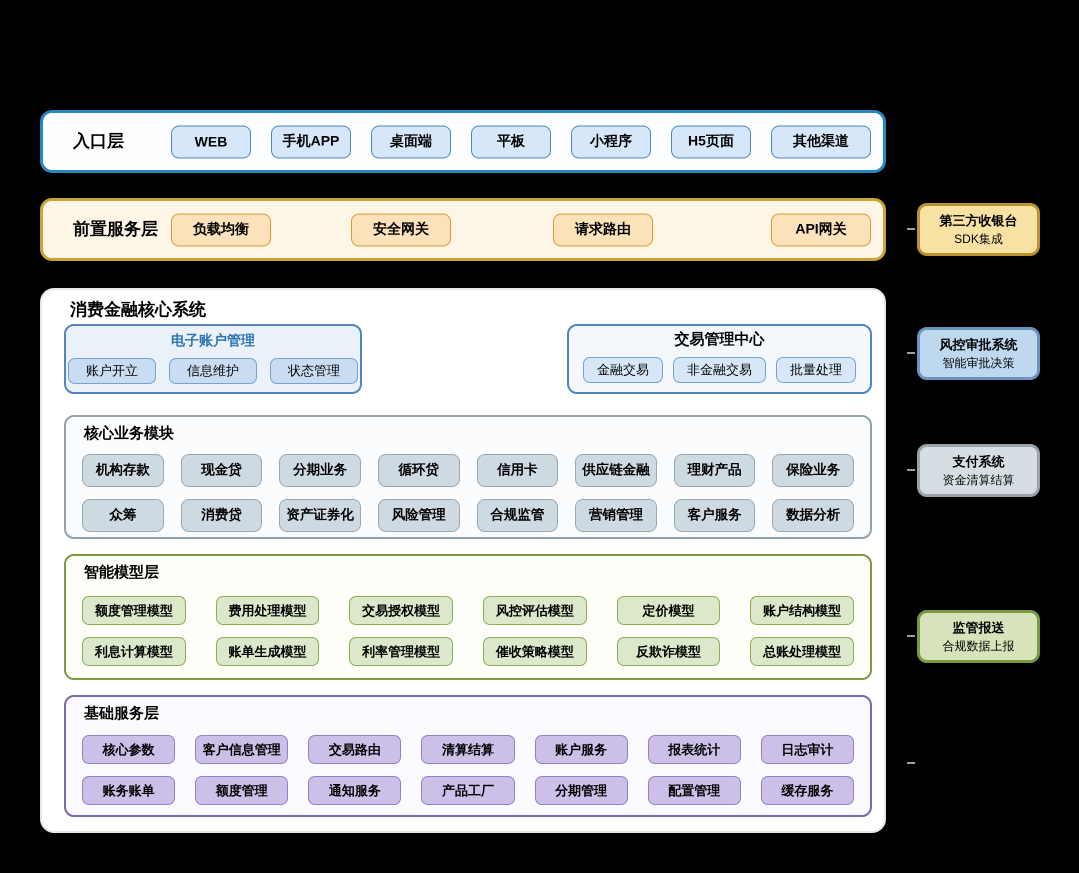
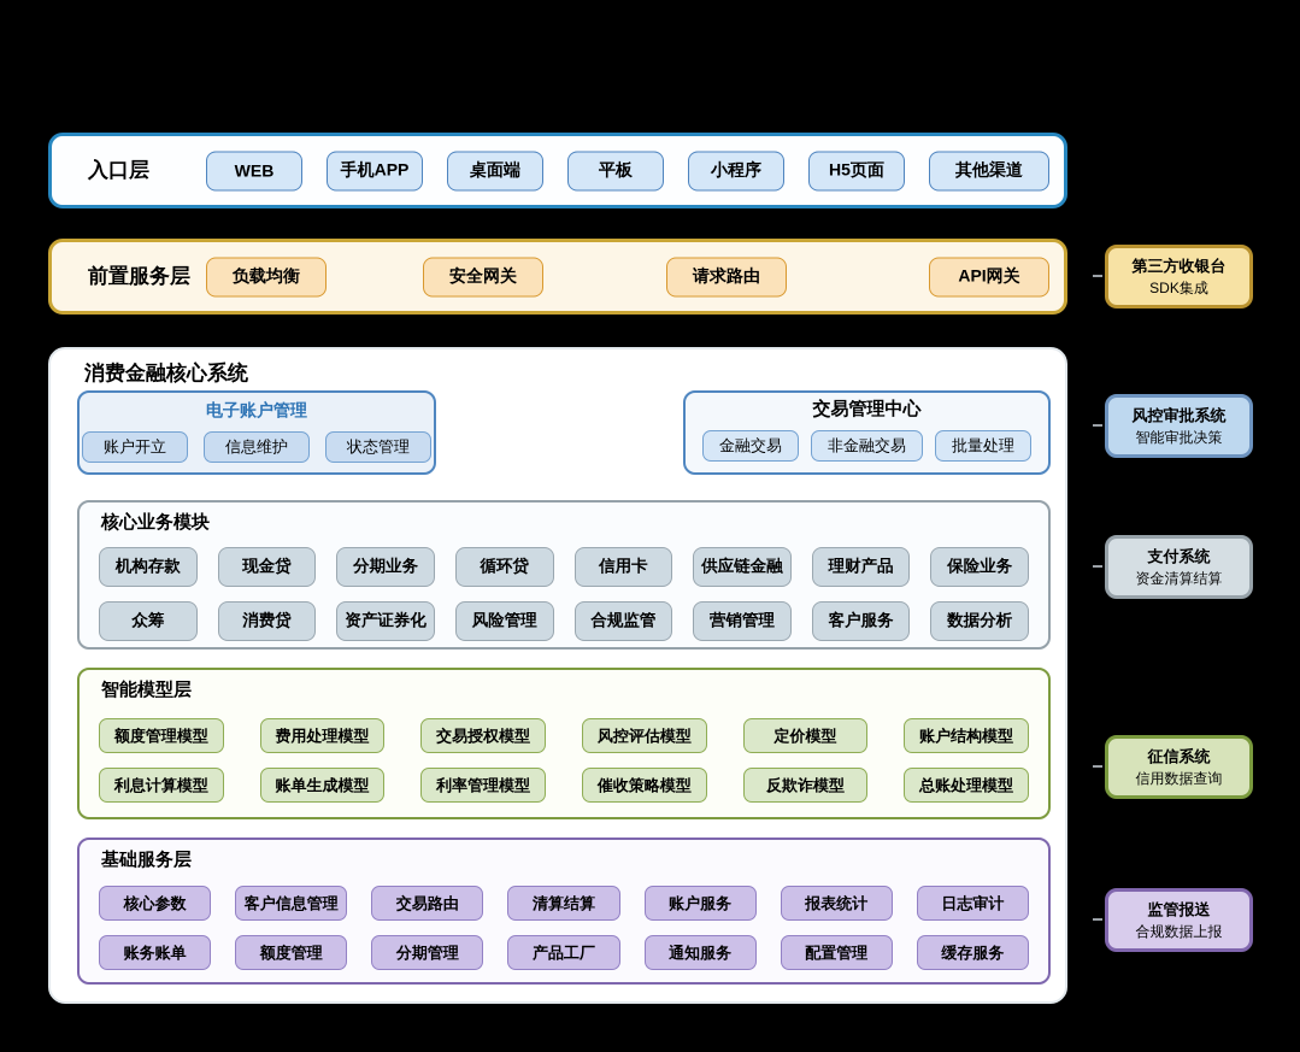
  入口层
  WEB
  手机APP
  桌面端
  平板
  小程序
  H5页面
  其他渠道
  前置服务层
  负载均衡
  安全网关
  请求路由
  API网关
  消费金融核心系统
  电子账户管理
  账户开立
  信息维护
  状态管理
  交易管理中心
  金融交易
  非金融交易
  批量处理
  核心业务模块
  机构存款
  现金贷
  分期业务
  循环贷
  信用卡
  供应链金融
  理财产品
  保险业务
  众筹
  消费贷
  资产证券化
  风险管理
  合规监管
  营销管理
  客户服务
  数据分析
  智能模型层
  额度管理模型
  费用处理模型
  交易授权模型
  风控评估模型
  定价模型
  账户结构模型
  利息计算模型
  账单生成模型
  利率管理模型
  催收策略模型
  反欺诈模型
  总账处理模型
  基础服务层
  核心参数
  客户信息管理
  交易路由
  清算结算
  账户服务
  报表统计
  日志审计
  账务账单
  额度管理
- 通知服务
+ 分期管理
  产品工厂
- 分期管理
+ 通知服务
  配置管理
  缓存服务
  第三方收银台
  SDK集成
  风控审批系统
  智能审批决策
  支付系统
  资金清算结算
+ 征信系统
+ 信用数据查询
  监管报送
  合规数据上报
